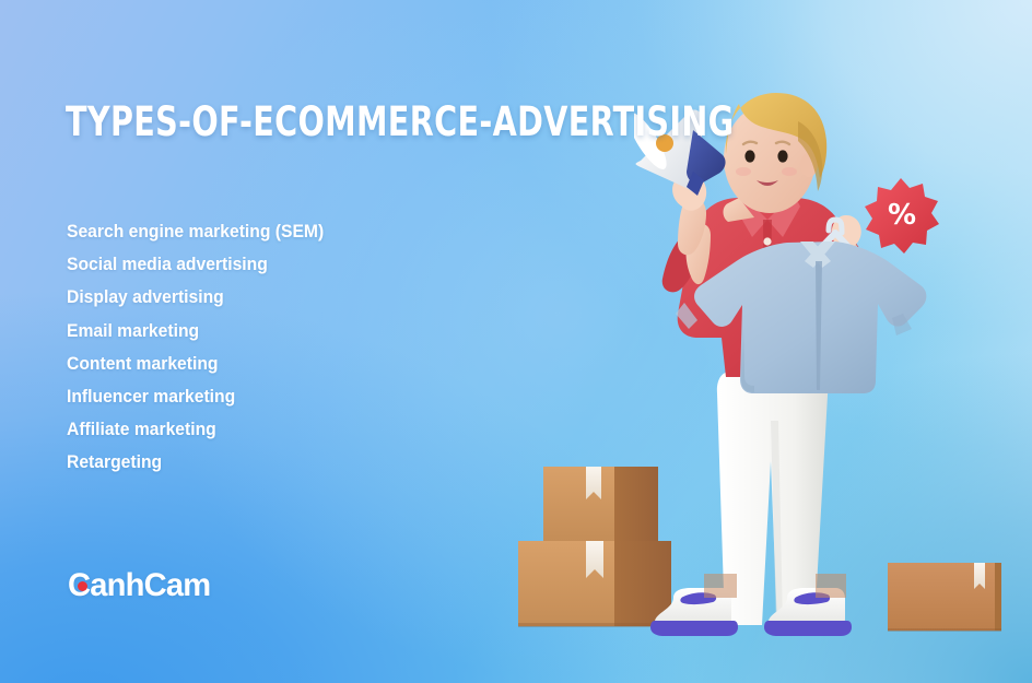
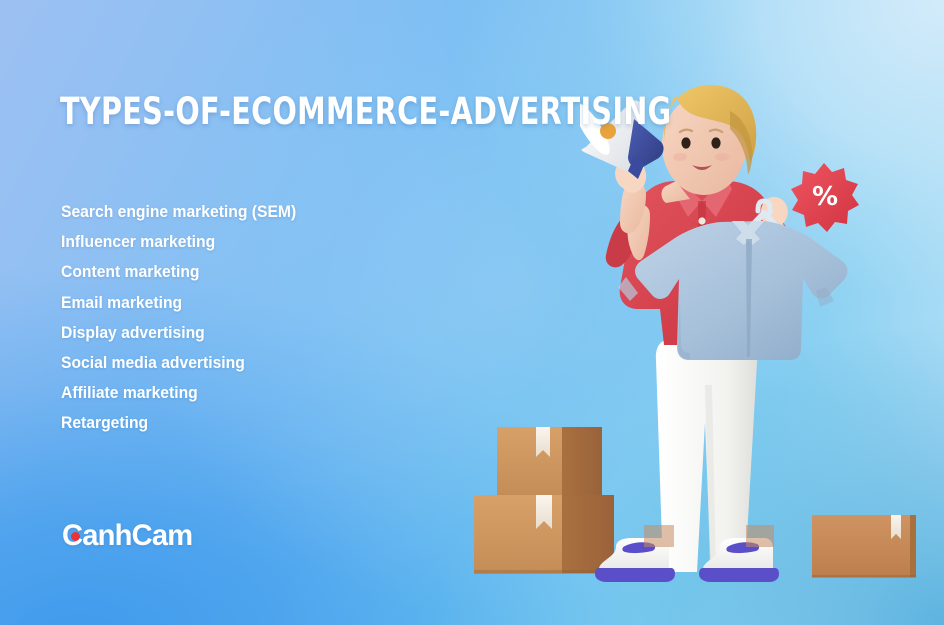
  %
  TYPES-OF-ECOMMERCE-ADVERTISING
  Search engine marketing (SEM)
- Social media advertising
+ Influencer marketing
- Display advertising
+ Content marketing
  Email marketing
- Content marketing
+ Display advertising
- Influencer marketing
+ Social media advertising
  Affiliate marketing
  Retargeting
  anhCam
